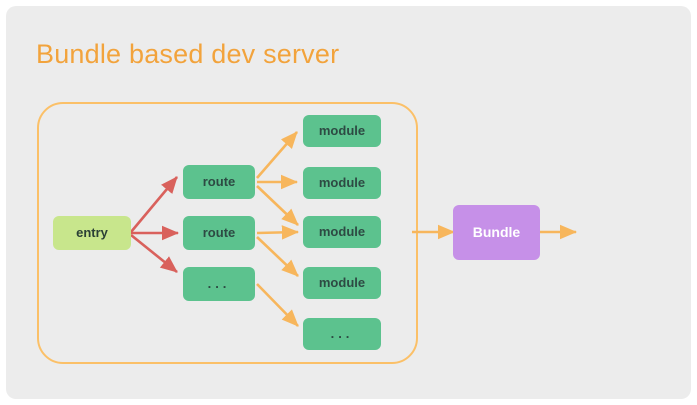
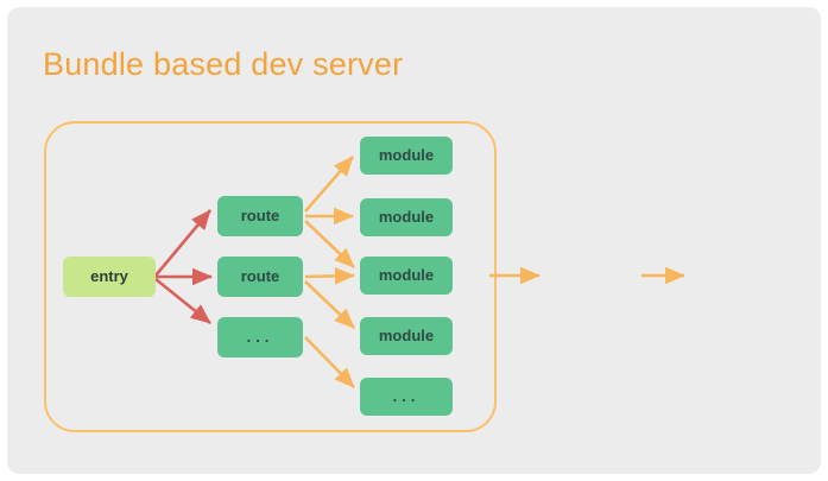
  Bundle based dev server
  entry
  route
  route
  ...
  module
  module
  module
  module
  ...
- Bundle
